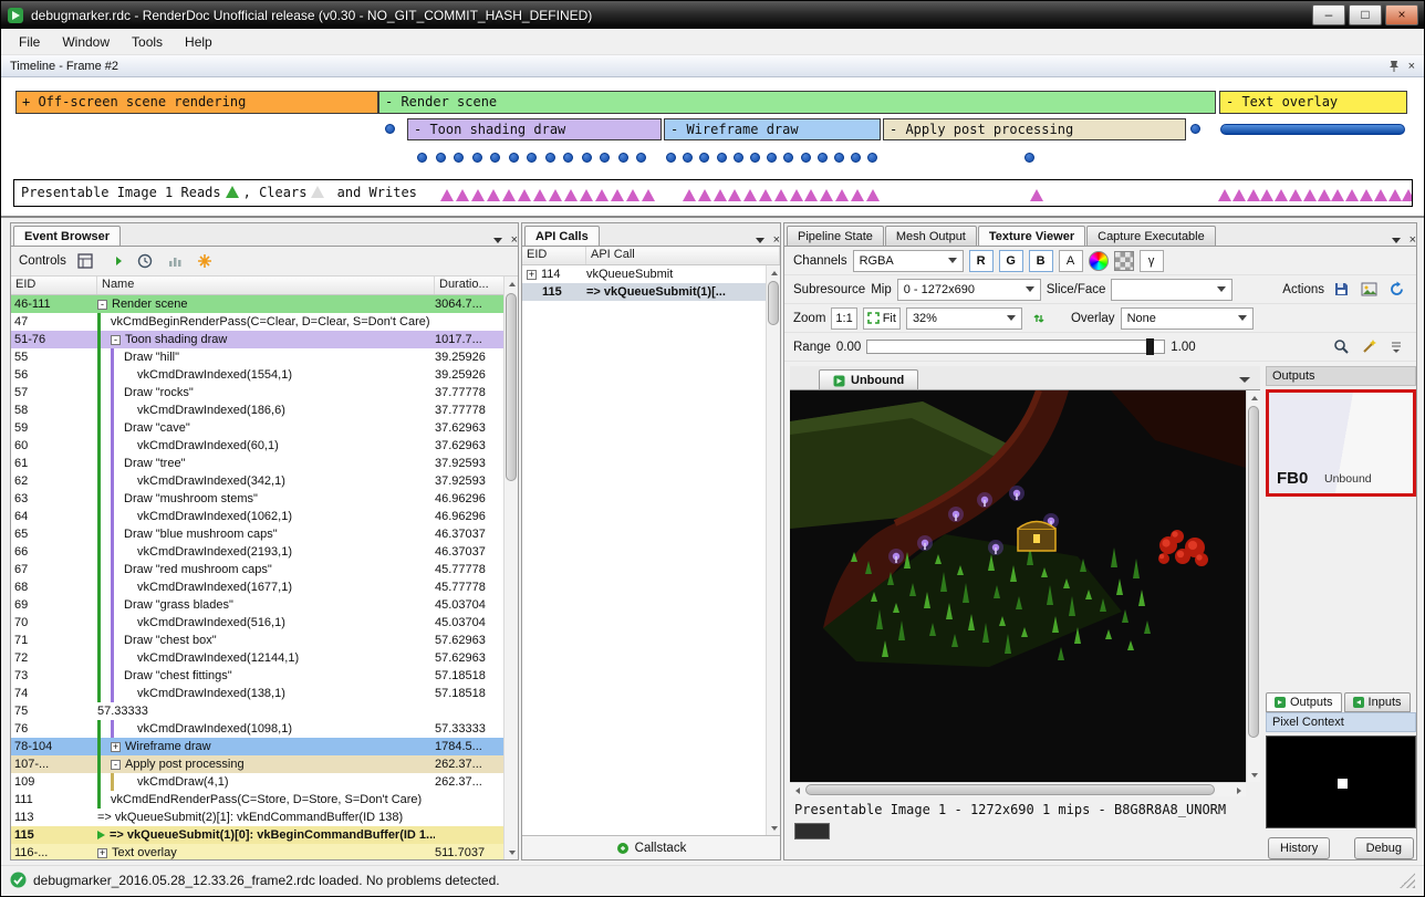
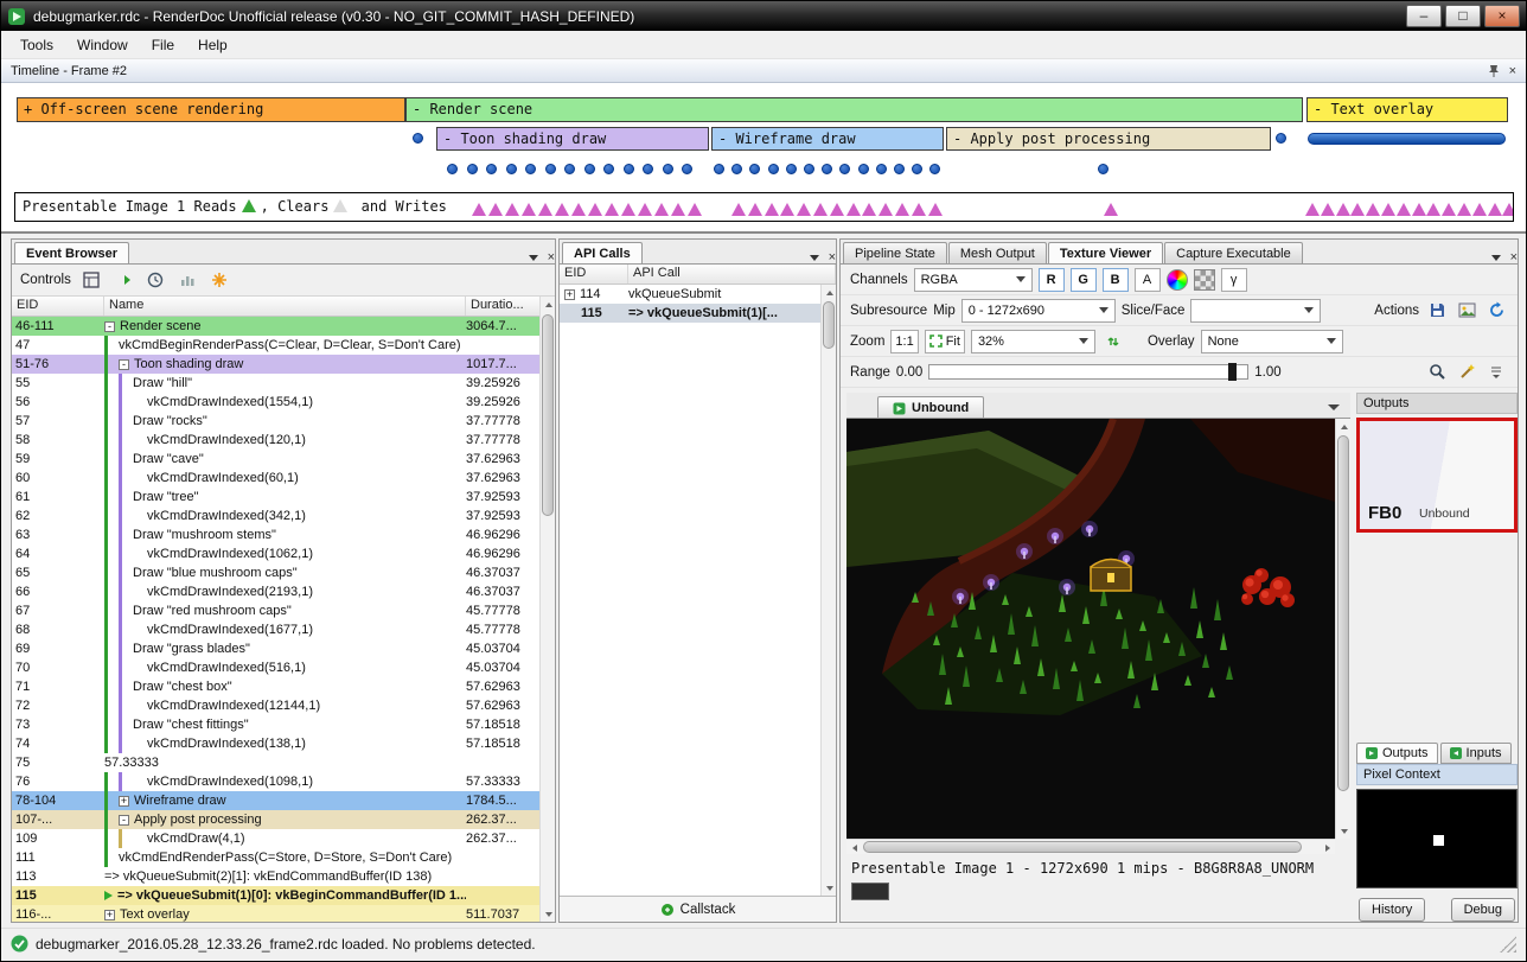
  debugmarker.rdc - RenderDoc Unofficial release (v0.30 - NO_GIT_COMMIT_HASH_DEFINED)
  –
  □
  ×
- File
+ Tools
  Window
- Tools
+ File
  Help
  Timeline - Frame #2
  ×
  Presentable Image 1 Reads , Clears and Writes
  + Off-screen scene rendering
  - Render scene
  - Text overlay
  - Toon shading draw
  - Wireframe draw
  - Apply post processing
  Event Browser
  ×
  Controls
  EID
  Name
  Duratio...
  46-111
  -
  Render scene
  3064.7...
  47
  vkCmdBeginRenderPass(C=Clear, D=Clear, S=Don't Care)
  51-76
  -
  Toon shading draw
  1017.7...
  55
  Draw "hill"
  39.25926
  56
  vkCmdDrawIndexed(1554,1)
  39.25926
  57
  Draw "rocks"
  37.77778
  58
- vkCmdDrawIndexed(186,6)
+ vkCmdDrawIndexed(120,1)
  37.77778
  59
  Draw "cave"
  37.62963
  60
  vkCmdDrawIndexed(60,1)
  37.62963
  61
  Draw "tree"
  37.92593
  62
  vkCmdDrawIndexed(342,1)
  37.92593
  63
  Draw "mushroom stems"
  46.96296
  64
  vkCmdDrawIndexed(1062,1)
  46.96296
  65
  Draw "blue mushroom caps"
  46.37037
  66
  vkCmdDrawIndexed(2193,1)
  46.37037
  67
  Draw "red mushroom caps"
  45.77778
  68
  vkCmdDrawIndexed(1677,1)
  45.77778
  69
  Draw "grass blades"
  45.03704
  70
  vkCmdDrawIndexed(516,1)
  45.03704
  71
  Draw "chest box"
  57.62963
  72
  vkCmdDrawIndexed(12144,1)
  57.62963
  73
  Draw "chest fittings"
  57.18518
  74
  vkCmdDrawIndexed(138,1)
  57.18518
  75
  57.33333
  76
  vkCmdDrawIndexed(1098,1)
  57.33333
  78-104
  +
  Wireframe draw
  1784.5...
  107-...
  -
  Apply post processing
  262.37...
  109
  vkCmdDraw(4,1)
  262.37...
  111
  vkCmdEndRenderPass(C=Store, D=Store, S=Don't Care)
  113
  => vkQueueSubmit(2)[1]: vkEndCommandBuffer(ID 138)
  115
  => vkQueueSubmit(1)[0]: vkBeginCommandBuffer(ID 1...
  116-...
  +
  Text overlay
  511.7037
  API Calls
  ×
  EID
  API Call
  +
  114
  vkQueueSubmit
  115
  => vkQueueSubmit(1)[...
  Callstack
  Pipeline State
  Mesh Output
  Texture Viewer
  Capture Executable
  ×
  Channels
  RGBA
  R
  G
  B
  A
  γ
  Subresource
  Mip
  0 - 1272x690
  Slice/Face
  Actions
  Zoom
  1:1
  Fit
  32%
  Overlay
  None
  Range
  0.00
  1.00
  Unbound
  Presentable Image 1 - 1272x690 1 mips - B8G8R8A8_UNORM
  Outputs
  FB0
  Unbound
  Outputs
  Inputs
  Pixel Context
  History
  Debug
  debugmarker_2016.05.28_12.33.26_frame2.rdc loaded. No problems detected.
